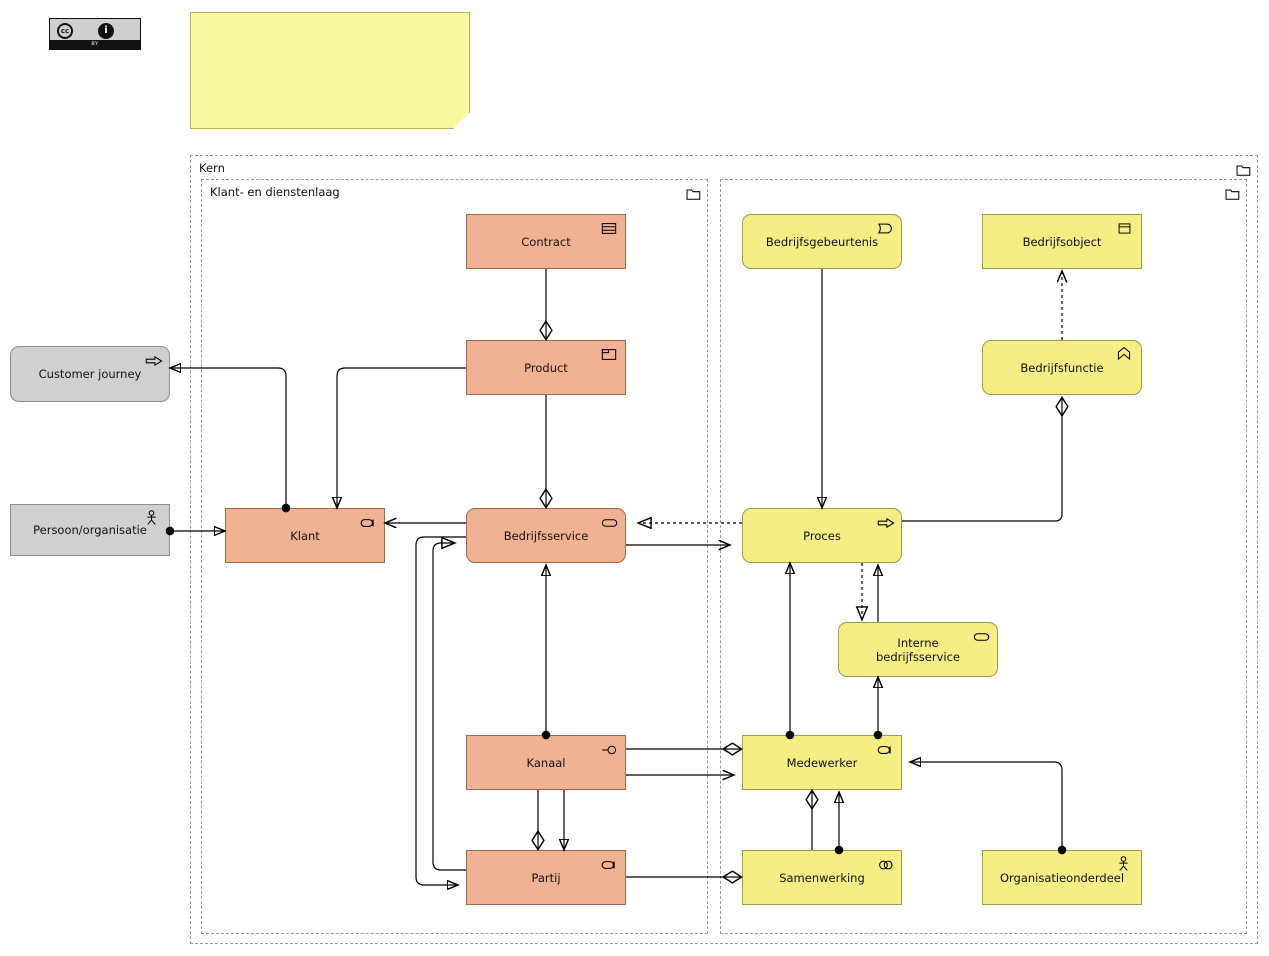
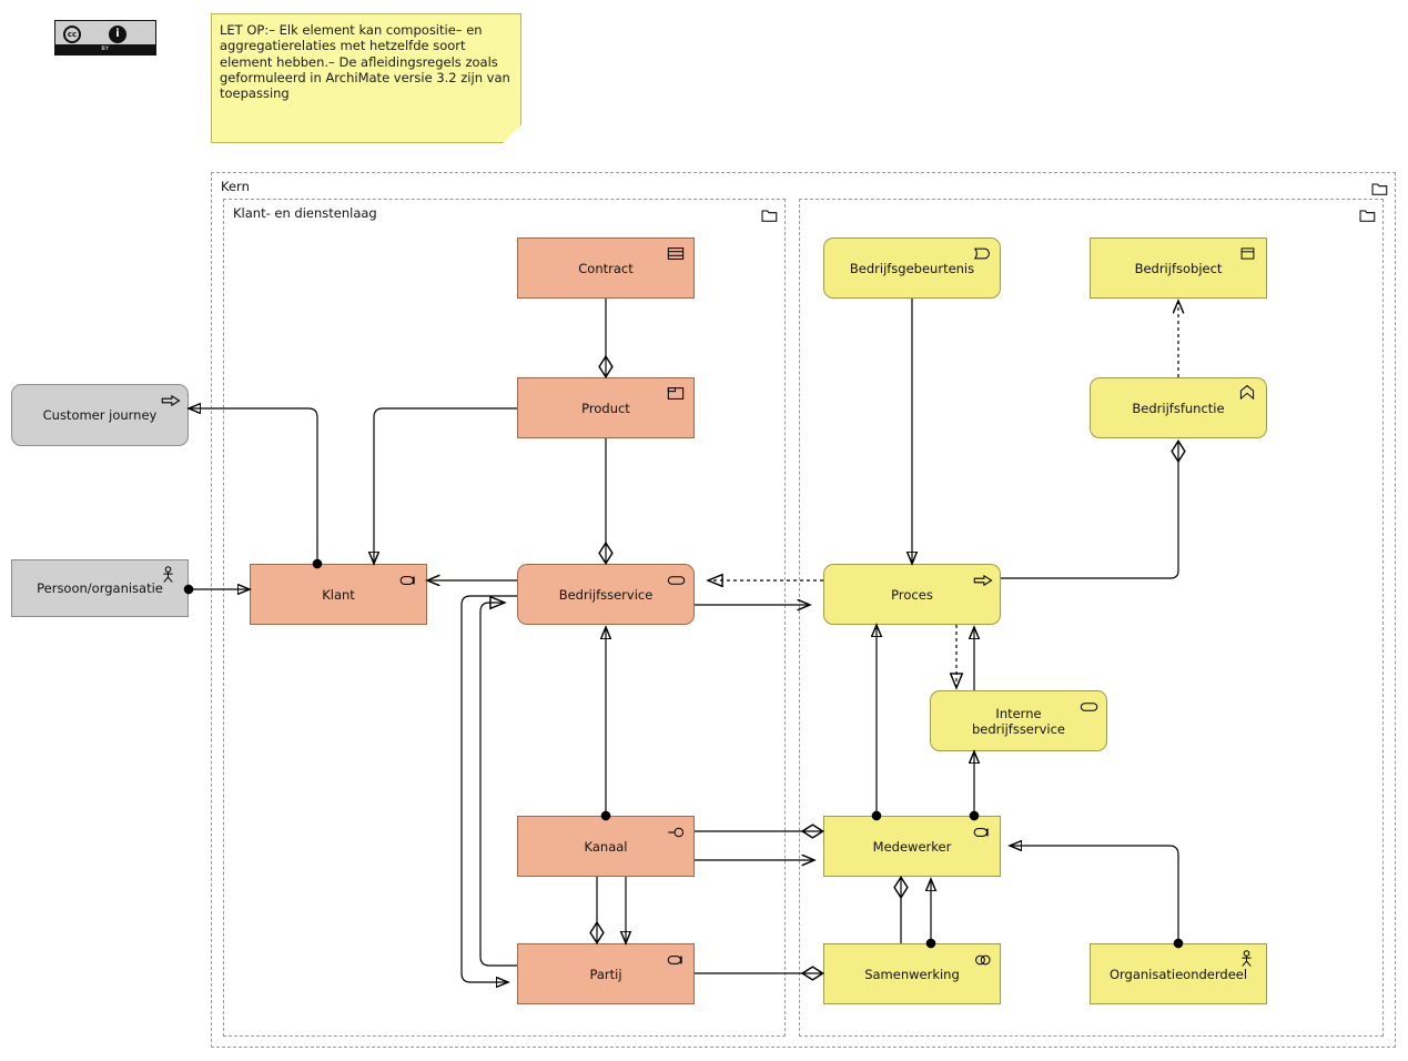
  cc
  i
+ LET OP:– Elk element kan compositie– en aggregatierelaties met hetzelfde soort element hebben.– De afleidingsregels zoals geformuleerd in ArchiMate versie 3.2 zijn van toepassing
  Kern
  Klant- en dienstenlaag
  Customer journey
  Persoon/organisatie
  Contract
  Product
  Klant
  Bedrijfsservice
  Kanaal
  Partij
  Bedrijfsgebeurtenis
  Bedrijfsobject
  Bedrijfsfunctie
  Proces
  Interne bedrijfsservice
  Medewerker
  Samenwerking
  Organisatieonderdeel
